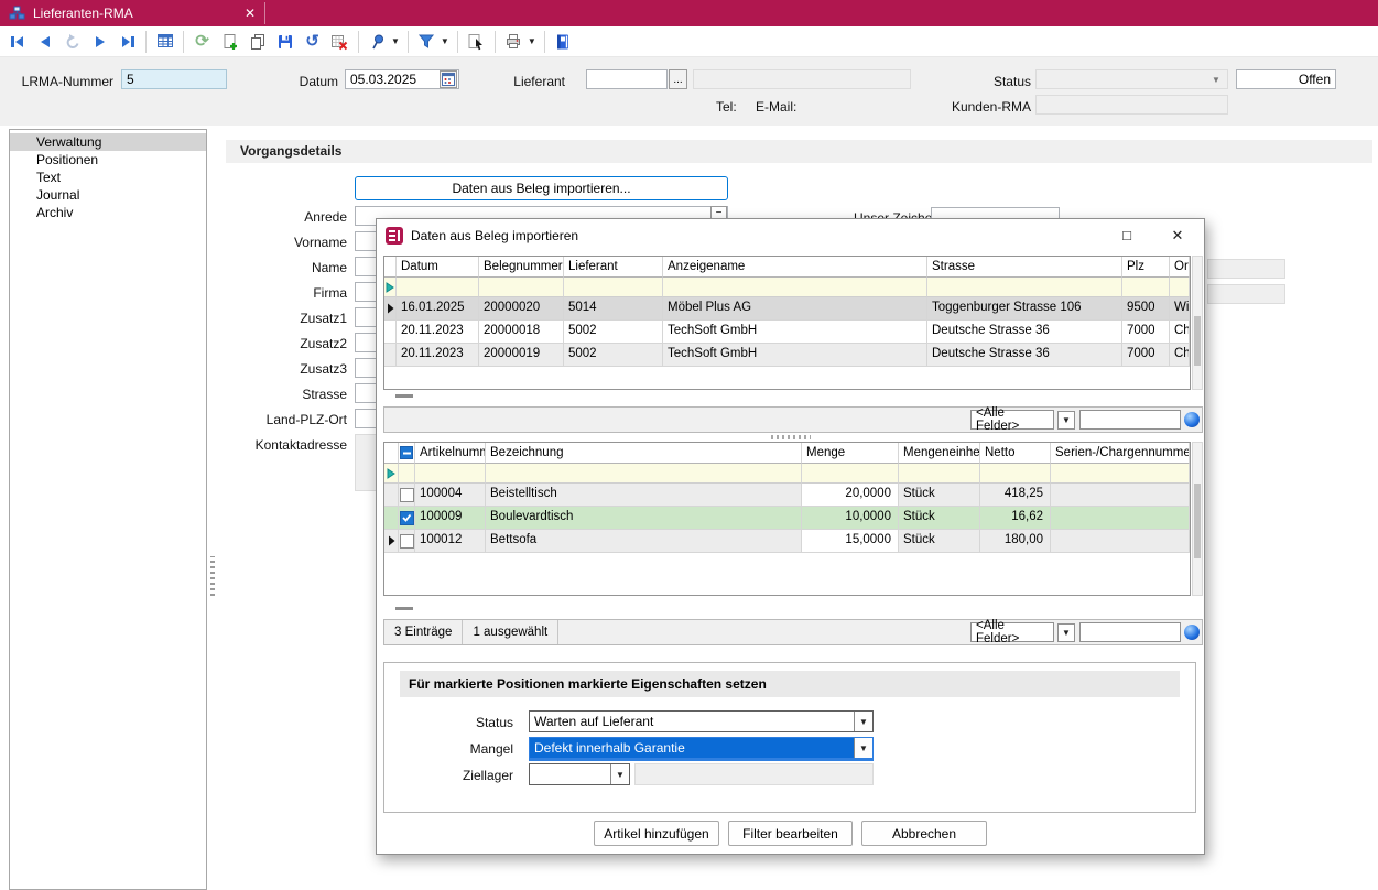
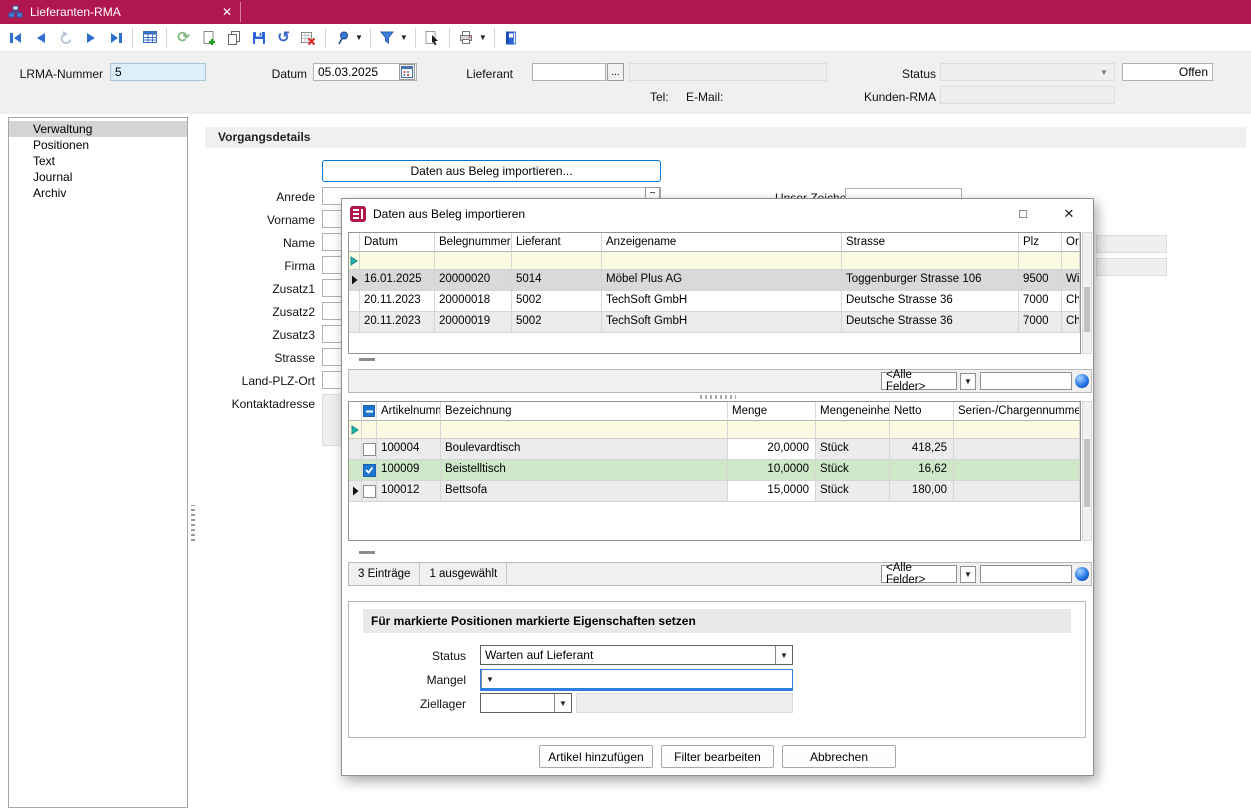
  Lieferanten-RMA
  ✕
  ⟳
  ↺
  ▼
  ▼
  ▼
  LRMA-Nummer
  5
  Datum
  05.03.2025
  Lieferant
  ...
  Tel:
  E-Mail:
  Status
  ▼
  Offen
  Kunden-RMA
  Verwaltung
  Positionen
  Text
  Journal
  Archiv
  Vorgangsdetails
  Daten aus Beleg importieren...
  Anrede
  −
  Vorname
  Name
  Firma
  Zusatz1
  Zusatz2
  Zusatz3
  Strasse
  Land-PLZ-Ort
  Kontaktadresse
  Daten aus Beleg importieren
  □
  ✕
  Datum
  Belegnummer
  Lieferant
  Anzeigename
  Strasse
  Plz
  16.01.2025
  20000020
  5014
  Möbel Plus AG
  Toggenburger Strasse 106
  9500
  20.11.2023
  20000018
  5002
  TechSoft GmbH
  Deutsche Strasse 36
  7000
  20.11.2023
  20000019
  5002
  TechSoft GmbH
  Deutsche Strasse 36
  7000
  <Alle Felder>
  ▼
  Artikelnum
  Bezeichnung
  Menge
  Mengeneinhe
  Netto
  Serien-/Chargennumme
  100004
- Beistelltisch
+ Boulevardtisch
  20,0000
  Stück
  418,25
  100009
- Boulevardtisch
+ Beistelltisch
  10,0000
  Stück
  16,62
  100012
  Bettsofa
  15,0000
  Stück
  180,00
  3 Einträge
  1 ausgewählt
  <Alle Felder>
  ▼
  Für markierte Positionen markierte Eigenschaften setzen
  Status
  Warten auf Lieferant
  ▼
  Mangel
- Defekt innerhalb Garantie
  ▼
  Ziellager
  ▼
  Artikel hinzufügen
  Filter bearbeiten
  Abbrechen
